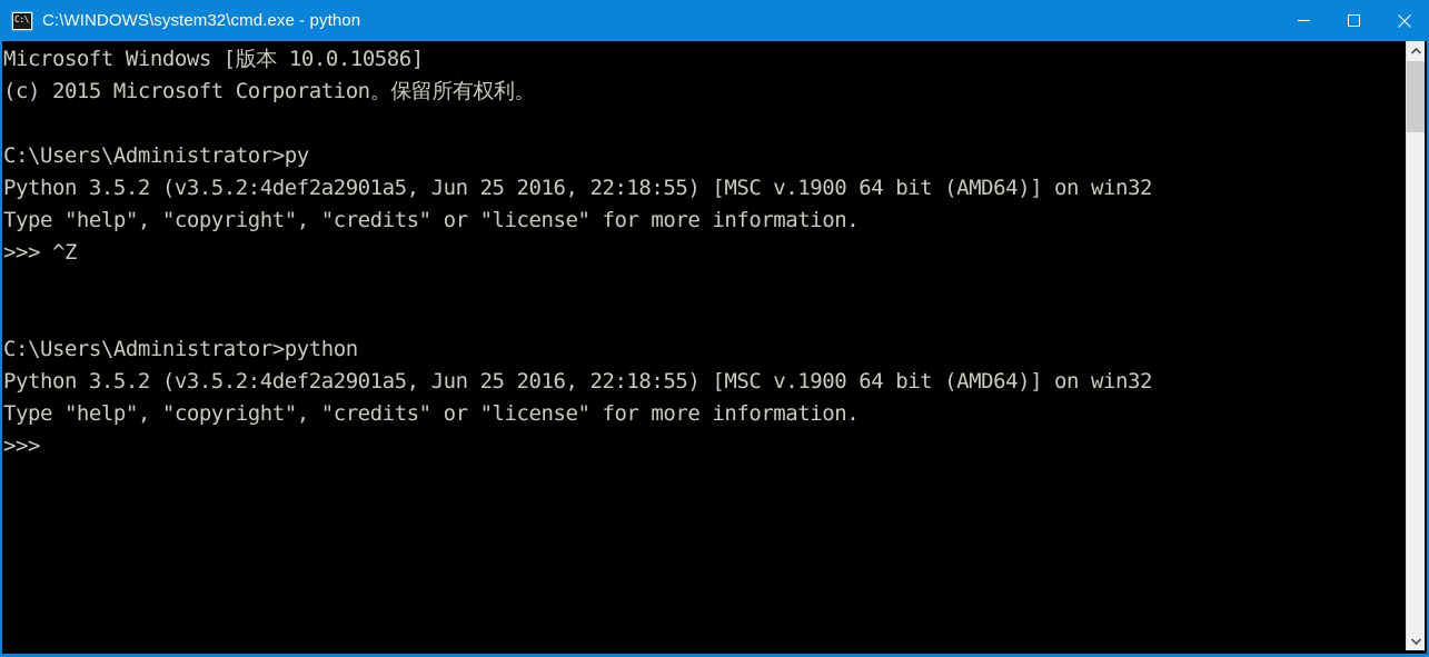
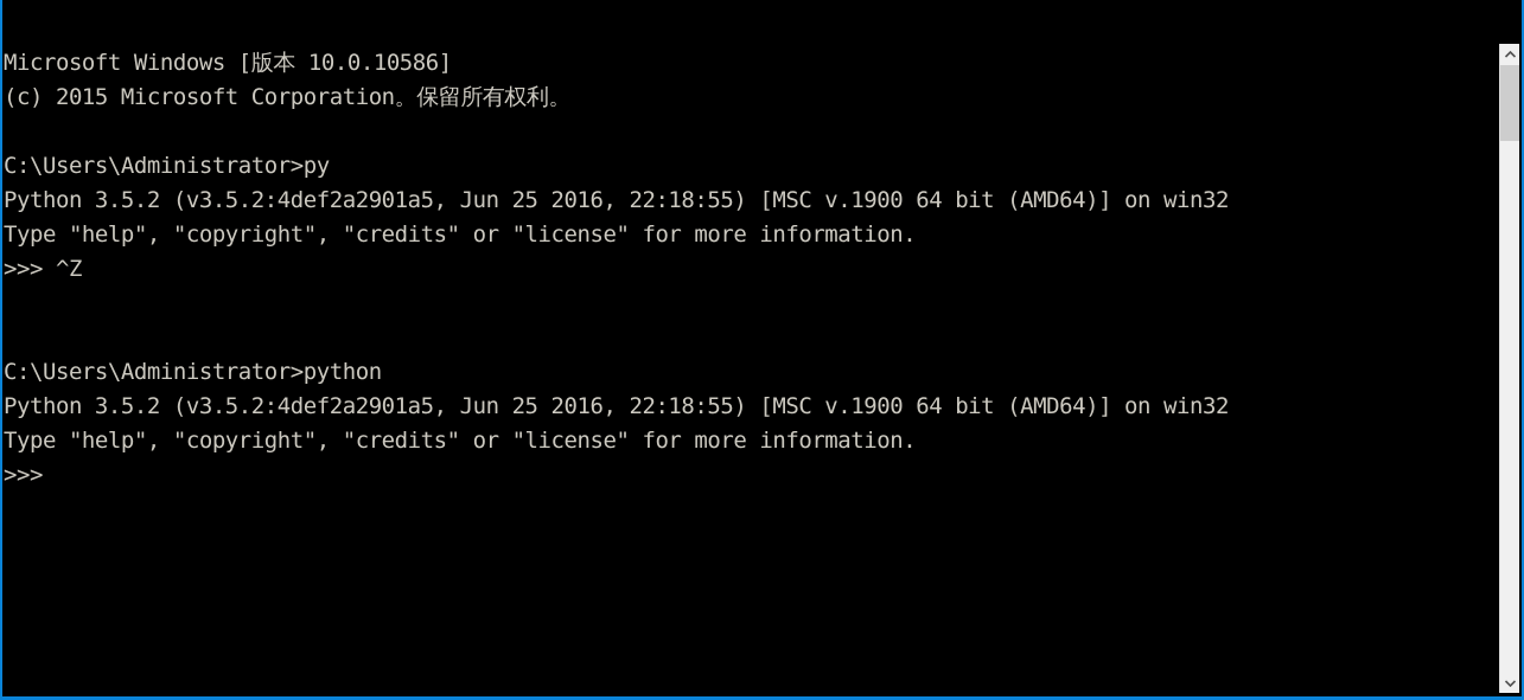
- C:\
- C:\WINDOWS\system32\cmd.exe - python
  Microsoft Windows [版本 10.0.10586]
  (c) 2015 Microsoft Corporation。保留所有权利。
  C:\Users\Administrator>py
  Python 3.5.2 (v3.5.2:4def2a2901a5, Jun 25 2016, 22:18:55) [MSC v.1900 64 bit (AMD64)] on win32
  Type "help", "copyright", "credits" or "license" for more information.
  >>> ^Z
  C:\Users\Administrator>python
  Python 3.5.2 (v3.5.2:4def2a2901a5, Jun 25 2016, 22:18:55) [MSC v.1900 64 bit (AMD64)] on win32
  Type "help", "copyright", "credits" or "license" for more information.
  >>>
